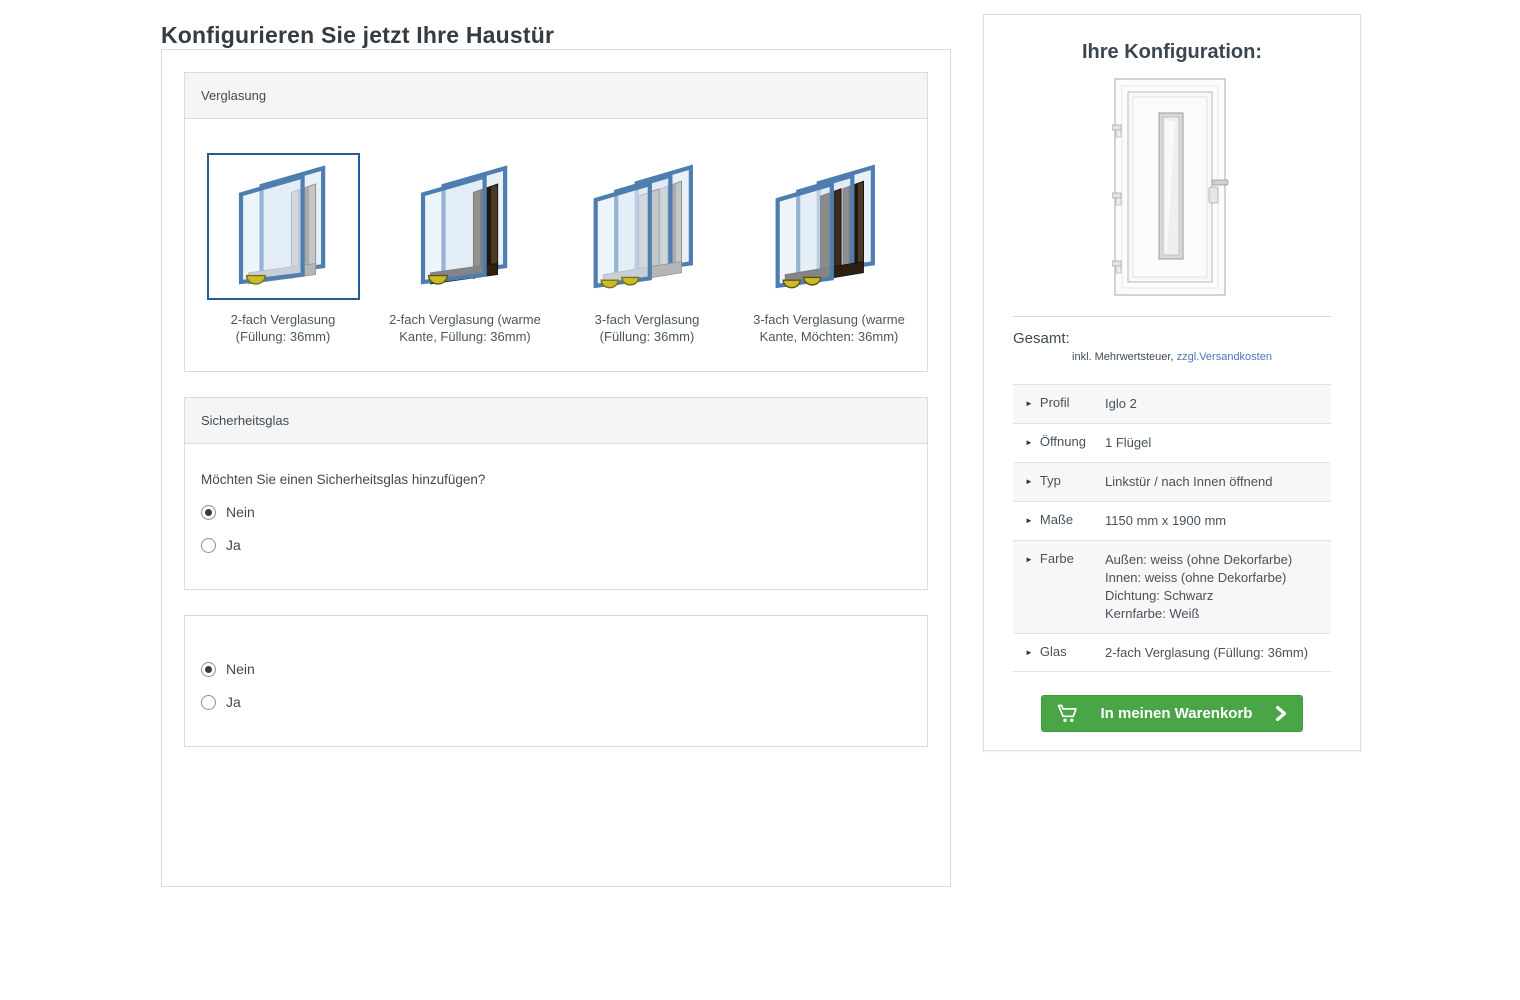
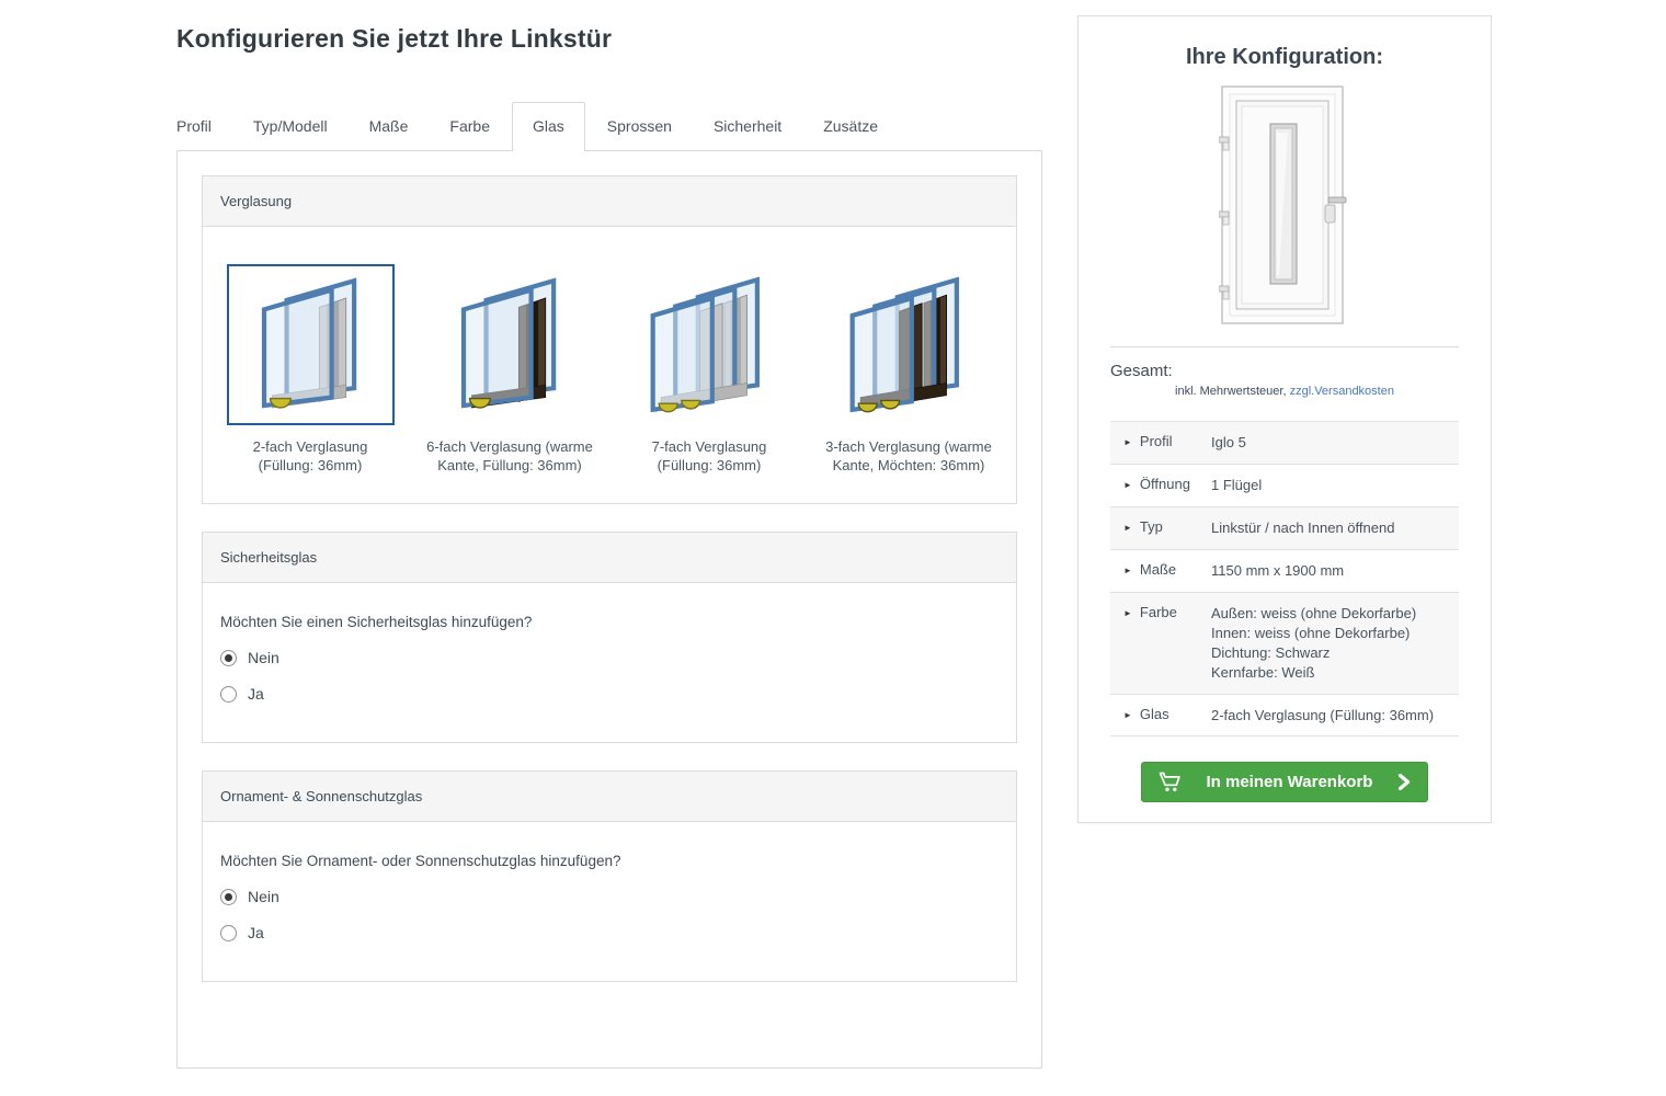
- Konfigurieren Sie jetzt Ihre Haustür
+ Konfigurieren Sie jetzt Ihre Linkstür
+ Profil
+ Typ/Modell
+ Maße
+ Farbe
+ Glas
+ Sprossen
+ Sicherheit
+ Zusätze
  Verglasung
  2-fach Verglasung (Füllung: 36mm)
- 2-fach Verglasung (warme Kante, Füllung: 36mm)
+ 6-fach Verglasung (warme Kante, Füllung: 36mm)
- 3-fach Verglasung (Füllung: 36mm)
+ 7-fach Verglasung (Füllung: 36mm)
  3-fach Verglasung (warme Kante, Möchten: 36mm)
  Sicherheitsglas
  Möchten Sie einen Sicherheitsglas hinzufügen?
  Nein
  Ja
+ Ornament- & Sonnenschutzglas
+ Möchten Sie Ornament- oder Sonnenschutzglas hinzufügen?
  Nein
  Ja
  Ihre Konfiguration:
  Gesamt:
  inkl. Mehrwertsteuer, zzgl.Versandkosten
  ► Profil
- Iglo 2
+ Iglo 5
  ► Öffnung
  1 Flügel
  ► Typ
  Linkstür / nach Innen öffnend
  ► Maße
  1150 mm x 1900 mm
  ► Farbe
  Außen: weiss (ohne Dekorfarbe)
  Innen: weiss (ohne Dekorfarbe)
  Dichtung: Schwarz
  Kernfarbe: Weiß
  ► Glas
  2-fach Verglasung (Füllung: 36mm)
  In meinen Warenkorb
